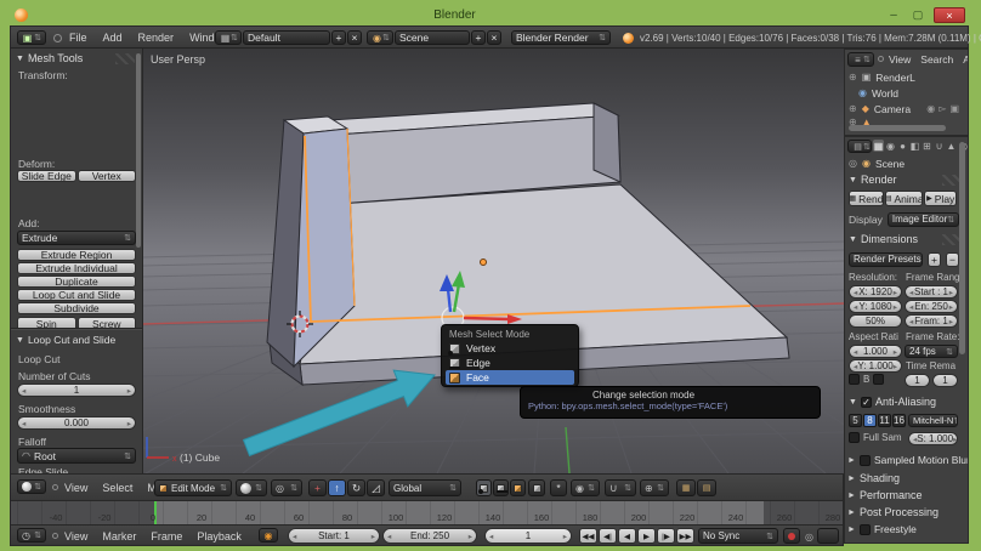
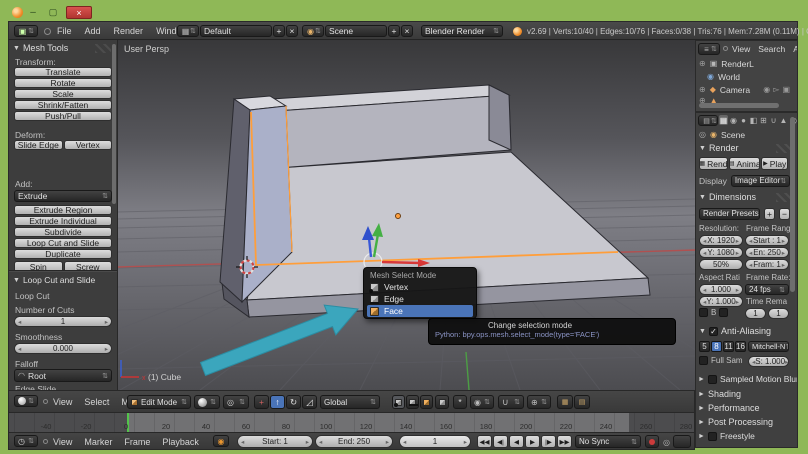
- Blender
  –
  ▢
  ×
  ▣
  File
  Add
  Render
  ▦
  Default
  +
  ×
  ◉
  Scene
  +
  ×
  Blender Render
  v2.69 | Verts:10/40 | Edges:10/76 | Faces:0/38 | Tris:76 | Mem:7.28M (0.11M) |
  Mesh Tools
  Transform:
+ Translate
+ Rotate
+ Scale
+ Shrink/Fatten
+ Push/Pull
  Deform:
  Slide Edge
  Vertex
  Add:
  Extrude
  Extrude Region
  Extrude Individual
- Duplicate
+ Subdivide
  Loop Cut and Slide
- Subdivide
+ Duplicate
  Spin
  Screw
  Loop Cut and Slide
  Loop Cut
  Number of Cuts
  1
  Smoothness
  0.000
  Falloff
  ◠
  Root
  Edge Slide
  User Persp
  (1) Cube
  Mesh Select Mode
  Vertex
  Edge
  Face
  Change selection mode
  Python: bpy.ops.mesh.select_mode(type='FACE')
  ≡
  View
  Search
  ⊕
  ▣
  RenderL
  ◉
  World
  ⊕
  ◆
  Camera
  ◉
  ▻
  ▣
  ⊕
  ▲
  ▦
  ◉
  ●
  ◧
  ⊞
  ∪
  ▲
  ◎
  ◉
  Scene
  Render
  Rend
  Anima
  Play
  Display
  Image Editor
  Dimensions
  Render Presets
  +
  −
  Resolution:
  Frame Rang
  X: 1920
  Start : 1
  Y: 1080
  En: 250
  50%
  Fram: 1
  Aspect Rati
  Frame Rate
  1.000
  24 fps
  Y: 1.000
  Time Rema
  B
  1
  1
  ✓
  Anti-Aliasing
  5
  8
  11
  16
  Mitchell-N
  Full Sam
  S: 1.000
  Sampled Motion Blu
  Shading
  Performance
  Post Processing
  Freestyle
  View
  Select
  Edit Mode
  ◎
  +
  ↑
  ↻
  ◿
  Global
  *
  ◉
  ∪
  ⊕
  -40 -20 0 20 40 60 80 100 120 140 160 180 200 220 240 260 280
  ◷
  View
  Marker
  Frame
  Playback
  ◉
  Start: 1
  End: 250
  1
  No Sync
  ◎
